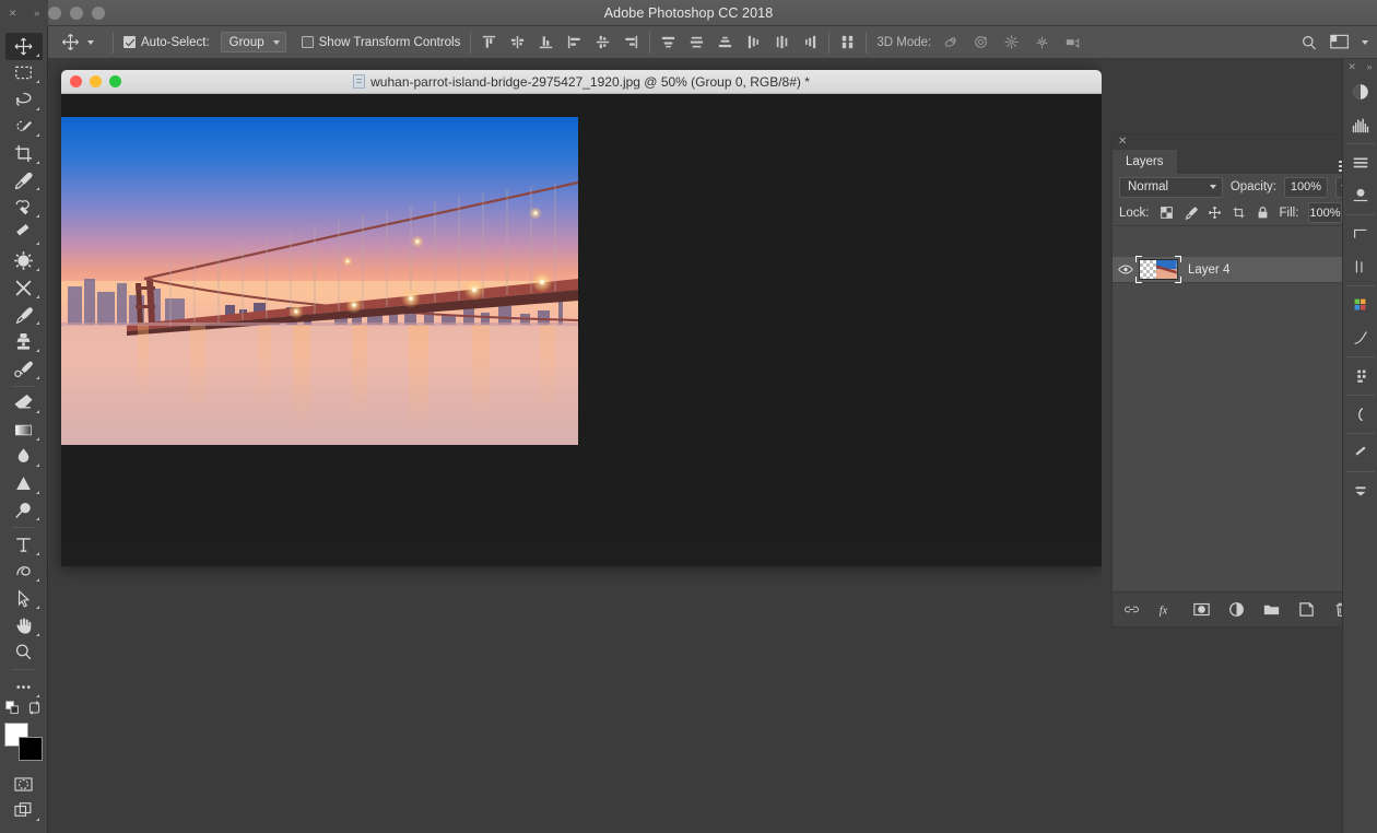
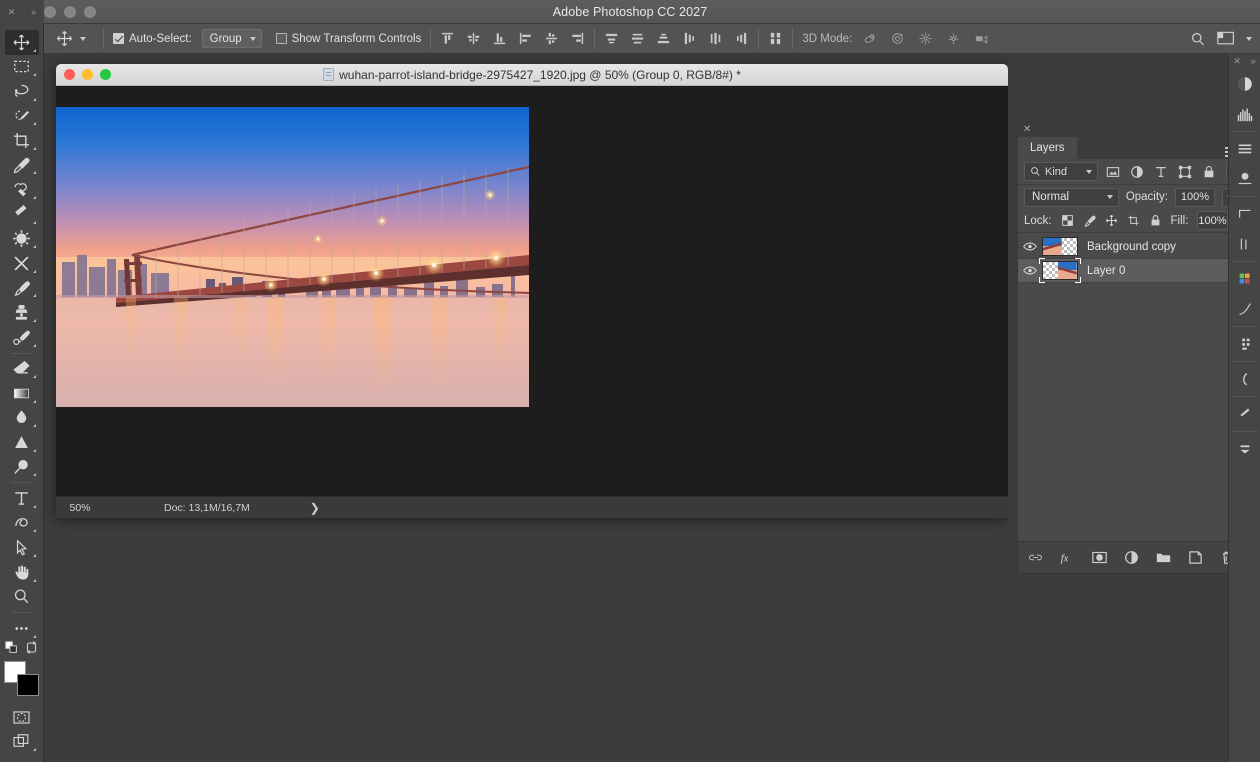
  ✕
  »
- Adobe Photoshop CC 2018
+ Adobe Photoshop CC 2027
  Auto-Select:
  Group
  Show Transform Controls
  3D Mode:
  wuhan-parrot-island-bridge-2975427_1920.jpg @ 50% (Group 0, RGB/8#) *
+ 50%
+ Doc: 13,1M/16,7M
+ ❯
  ✕
  Layers
+ Kind
  Normal
  Opacity:
  100%
  Lock:
  Fill:
  100%
+ Background copy
- Layer 4
+ Layer 0
  fx
  ✕
  »
